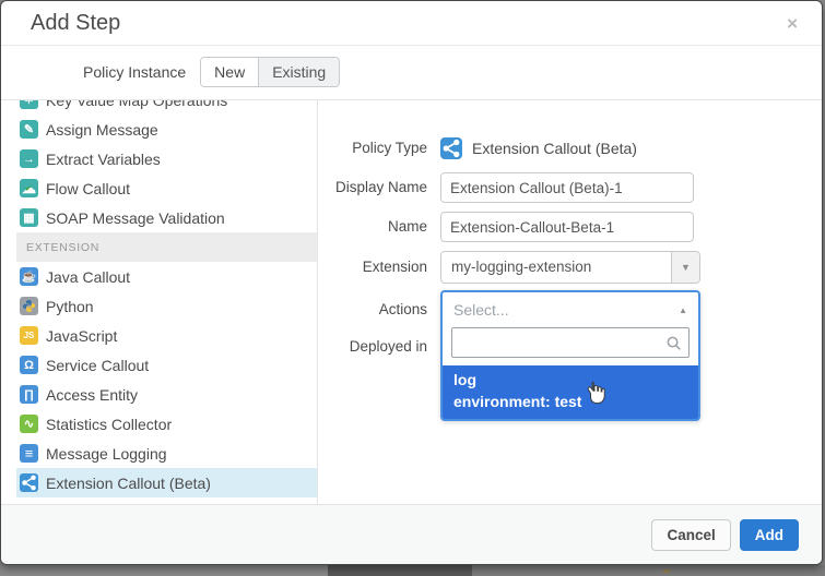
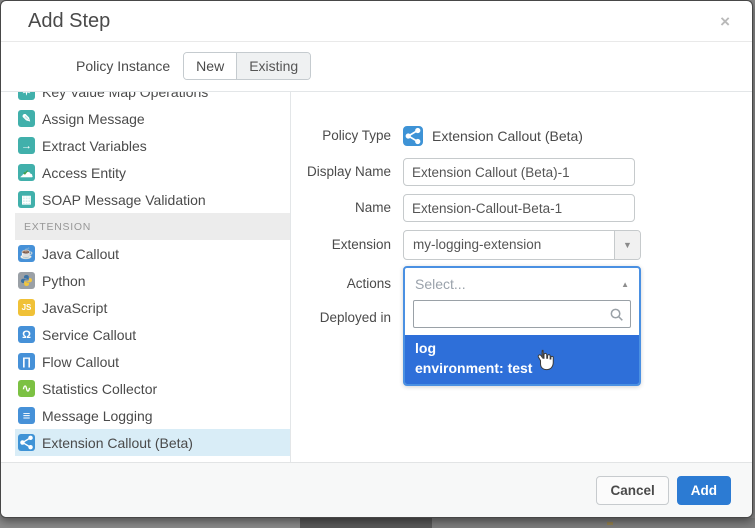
  Add Step
  ×
  Policy Instance
  New
  Existing
  ✶
  Key Value Map Operations
  ✎
  Assign Message
  →
  Extract Variables
  ☁
- Flow Callout
+ Access Entity
  ▦
  SOAP Message Validation
  EXTENSION
  ☕
  Java Callout
  Python
  JS
  JavaScript
  Ω
  Service Callout
  ∏
- Access Entity
+ Flow Callout
  ∿
  Statistics Collector
  ≡
  Message Logging
  Extension Callout (Beta)
  Policy Type
  Extension Callout (Beta)
  Display Name
  Extension Callout (Beta)-1
  Name
  Extension-Callout-Beta-1
  Extension
  my-logging-extension
  ▼
  Actions
  Select...
  ▲
  log
  environment: test
  Deployed in
  Cancel
  Add
